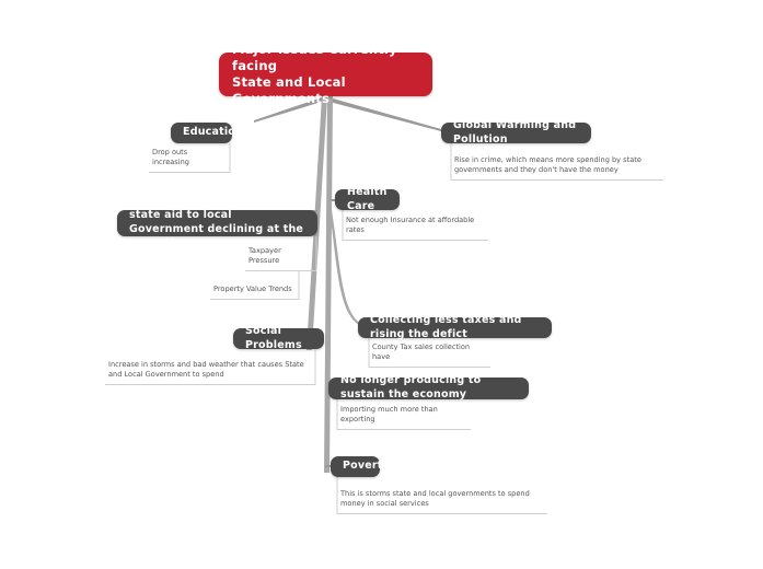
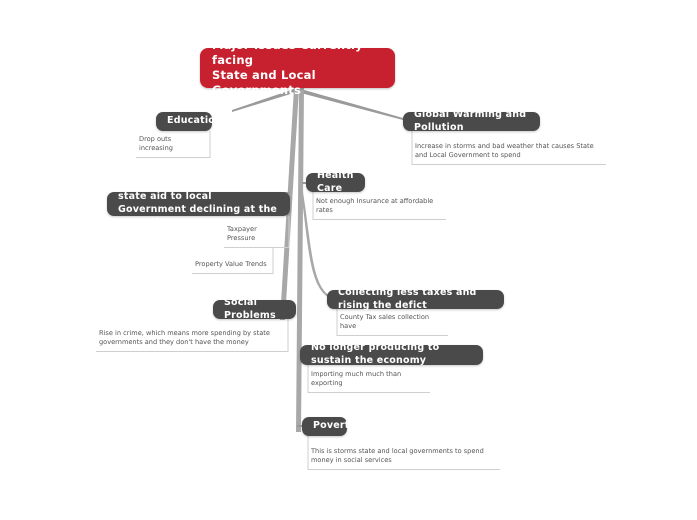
  Major Issues Currently facing
  State and Local Governments
  Education
  Drop outs increasing
  Global Warming and Pollution
- Rise in crime, which means more spending by state governments and they don't have the money
+ Increase in storms and bad weather that causes State and Local Government to spend
  Health Care
  Not enough Insurance at affordable rates
  Government declining at the same time
  Taxpayer Pressure
  Property Value Trends
  Social Problems
- Increase in storms and bad weather that causes State and Local Government to spend
+ Rise in crime, which means more spending by state governments and they don't have the money
  Collecting less taxes and rising the defict
  County Tax sales collection have
  No longer producing to sustain the economy
- Importing much more than exporting
+ Importing much much than exporting
  Poverty
  This is storms state and local governments to spend money in social services
